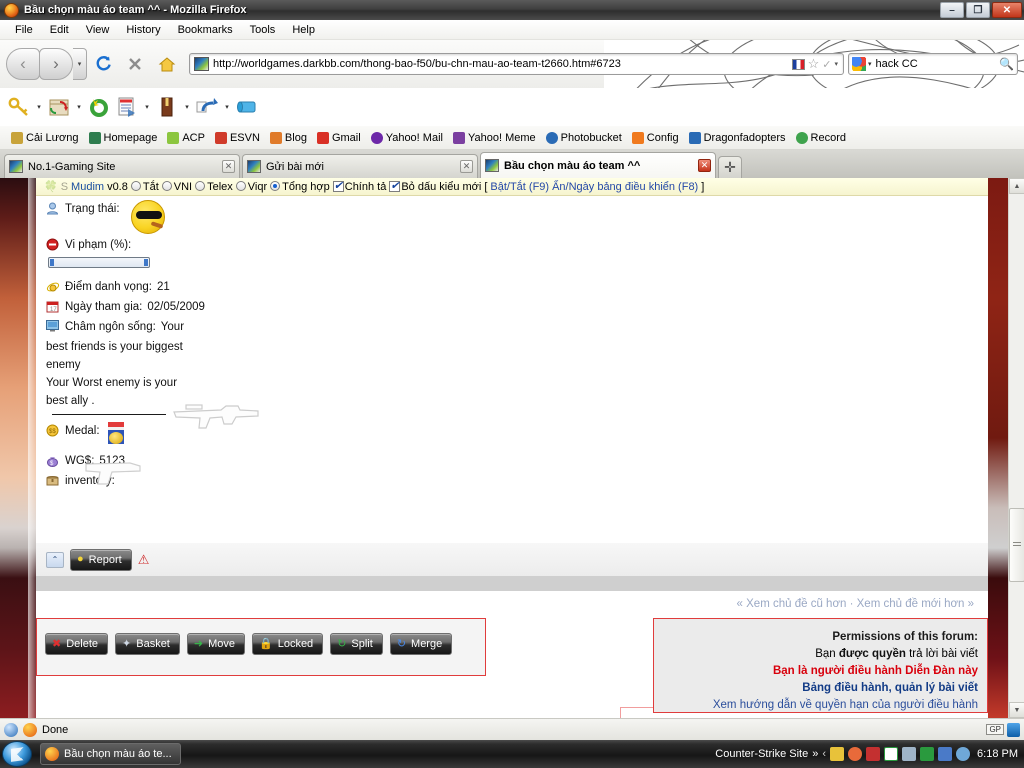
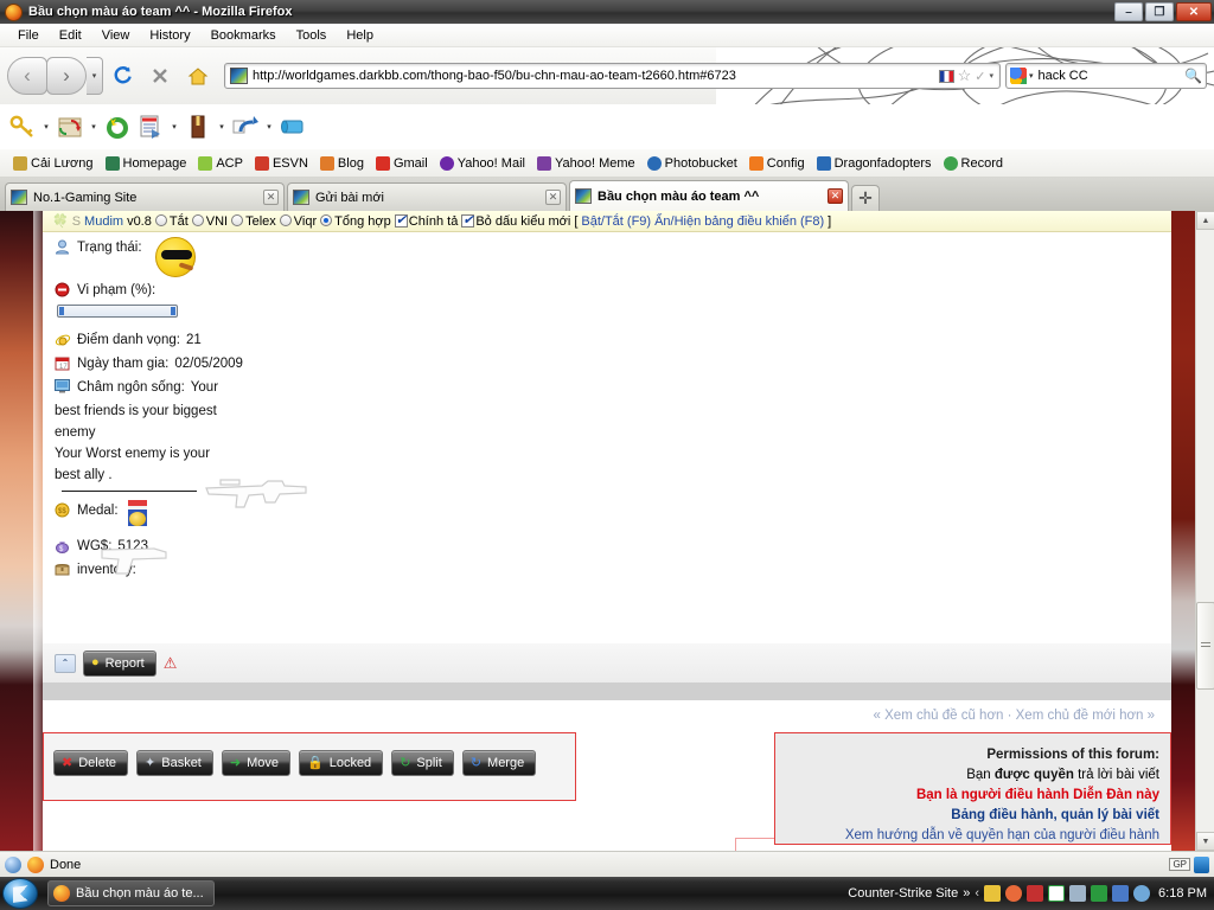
  Bầu chọn màu áo team ^^ - Mozilla Firefox
  –
  ❐
  ✕
  File
  Edit
  View
  History
  Bookmarks
  Tools
  Help
  ‹
  ›
  http://worldgames.darkbb.com/thong-bao-f50/bu-chn-mau-ao-team-t2660.htm#6723
  ☆
  ✓
  hack CC
  🔍
  Cải Lương
  Homepage
  ACP
  ESVN
  Blog
  Gmail
  Yahoo! Mail
  Yahoo! Meme
  Photobucket
  Config
  Dragonfadopters
  Record
  No.1-Gaming Site
  ✕
  Gửi bài mới
  ✕
  Bầu chọn màu áo team ^^
  ✕
  ✛
  🍀
  S
  Mudim
  v0.8
  Tắt
  VNI
  Telex
  Viqr
  Tổng hợp
  Chính tả
  Bỏ dấu kiểu mới
  [
  Bật/Tắt (F9)
- Ẩn/Ngày bảng điều khiển (F8)
+ Ẩn/Hiện bảng điều khiển (F8)
  ]
  Trạng thái:
  Vi phạm (%):
  Điểm danh vọng:
  21
  Ngày tham gia:
  02/05/2009
  Châm ngôn sống:
  Your
  best friends is your biggest
  enemy
  Your Worst enemy is your
  best ally .
  Medal:
  WG$:
  5123
  invent:
  ⌃
  ●
  Report
  ⚠
  « Xem chủ đề cũ hơn · Xem chủ đề mới hơn »
  ✖
  Delete
  ✦
  Basket
  ➜
  Move
  🔒
  Locked
  ↻
  Split
  ↻
  Merge
  Permissions of this forum:
  Bạn được quyền trả lời bài viết
  Bạn là người điều hành Diễn Đàn này
  Bảng điều hành, quản lý bài viết
  Xem hướng dẫn về quyền hạn của người điều hành
  Done
  GP
  Bầu chọn màu áo te...
  Counter-Strike Site
  »
  ‹
  6:18 PM
